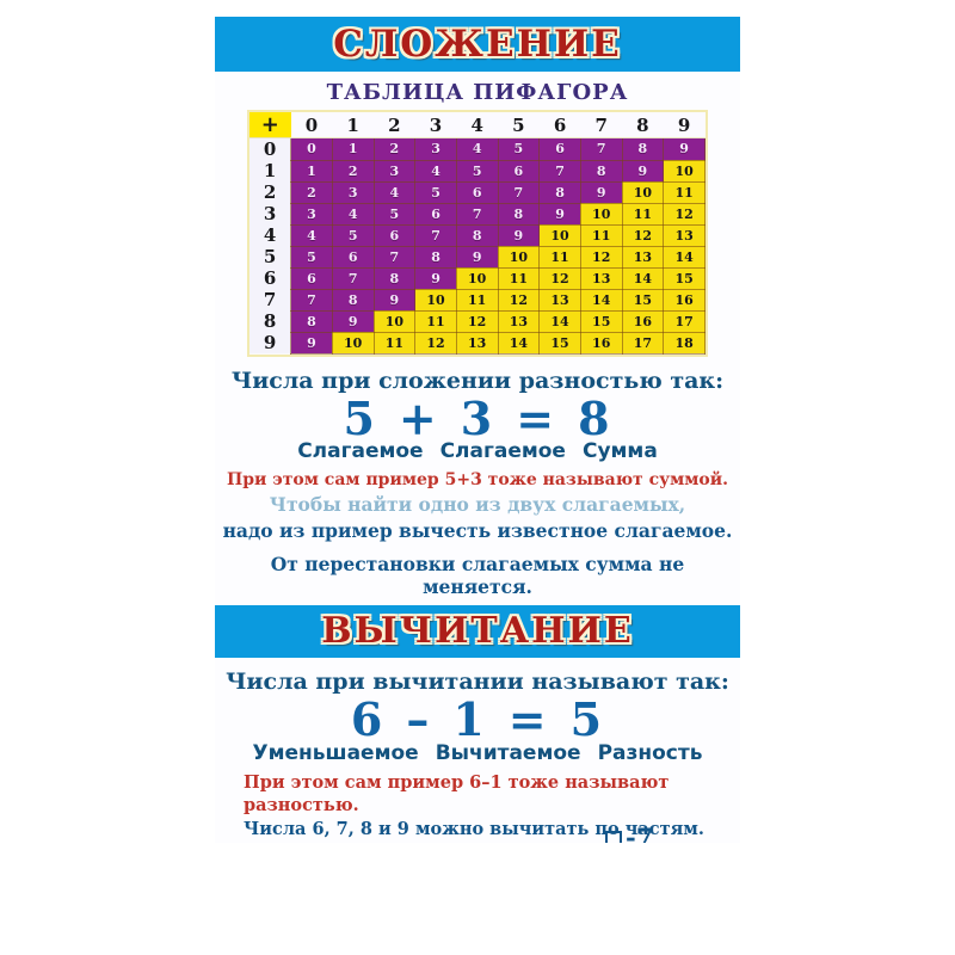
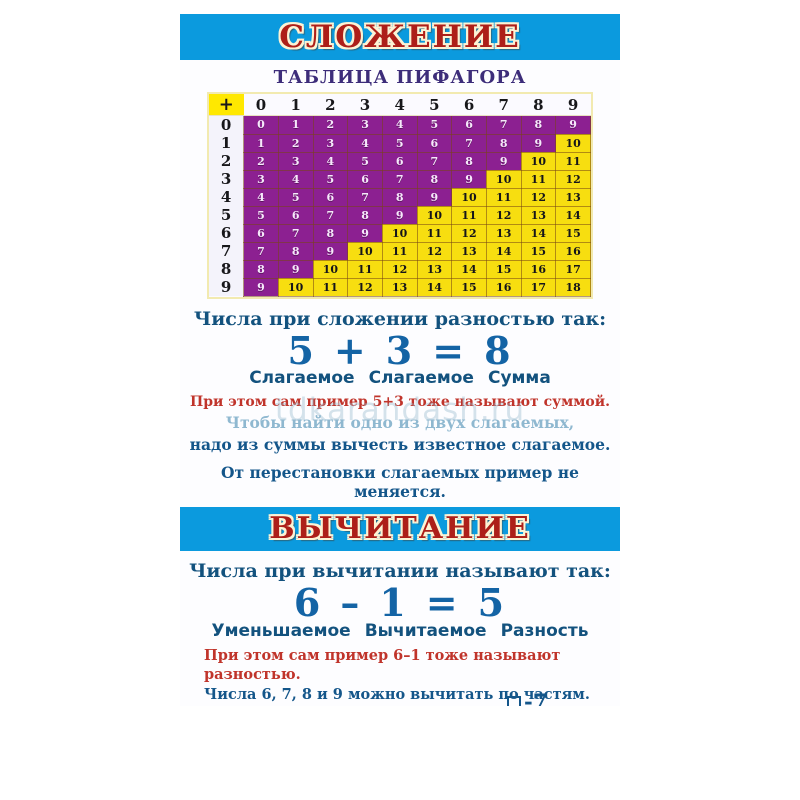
  СЛОЖЕНИЕ
  ТАБЛИЦА ПИФАГОРА
  +	0	1	2	3	4	5	6	7	8	9
  0	0	1	2	3	4	5	6	7	8	9
  1	1	2	3	4	5	6	7	8	9	10
  2	2	3	4	5	6	7	8	9	10	11
  3	3	4	5	6	7	8	9	10	11	12
  4	4	5	6	7	8	9	10	11	12	13
  5	5	6	7	8	9	10	11	12	13	14
  6	6	7	8	9	10	11	12	13	14	15
  7	7	8	9	10	11	12	13	14	15	16
  8	8	9	10	11	12	13	14	15	16	17
  9	9	10	11	12	13	14	15	16	17	18
  Числа при сложении разностью так:
  5 + 3 = 8
  Слагаемое Слагаемое Сумма
  При этом сам пример 5+3 тоже называют суммой.
  Чтобы найти одно из двух слагаемых,
- надо из пример вычесть известное слагаемое.
+ надо из суммы вычесть известное слагаемое.
- От перестановки слагаемых сумма не меняется.
+ От перестановки слагаемых пример не меняется.
  ВЫЧИТАНИЕ
  Числа при вычитании называют так:
  6 – 1 = 5
  Уменьшаемое Вычитаемое Разность
  При этом сам пример 6–1 тоже называют разностью.
  Числа 6, 7, 8 и 9 можно вычитать по частям.
  -7
+ tdkarandash.ru
